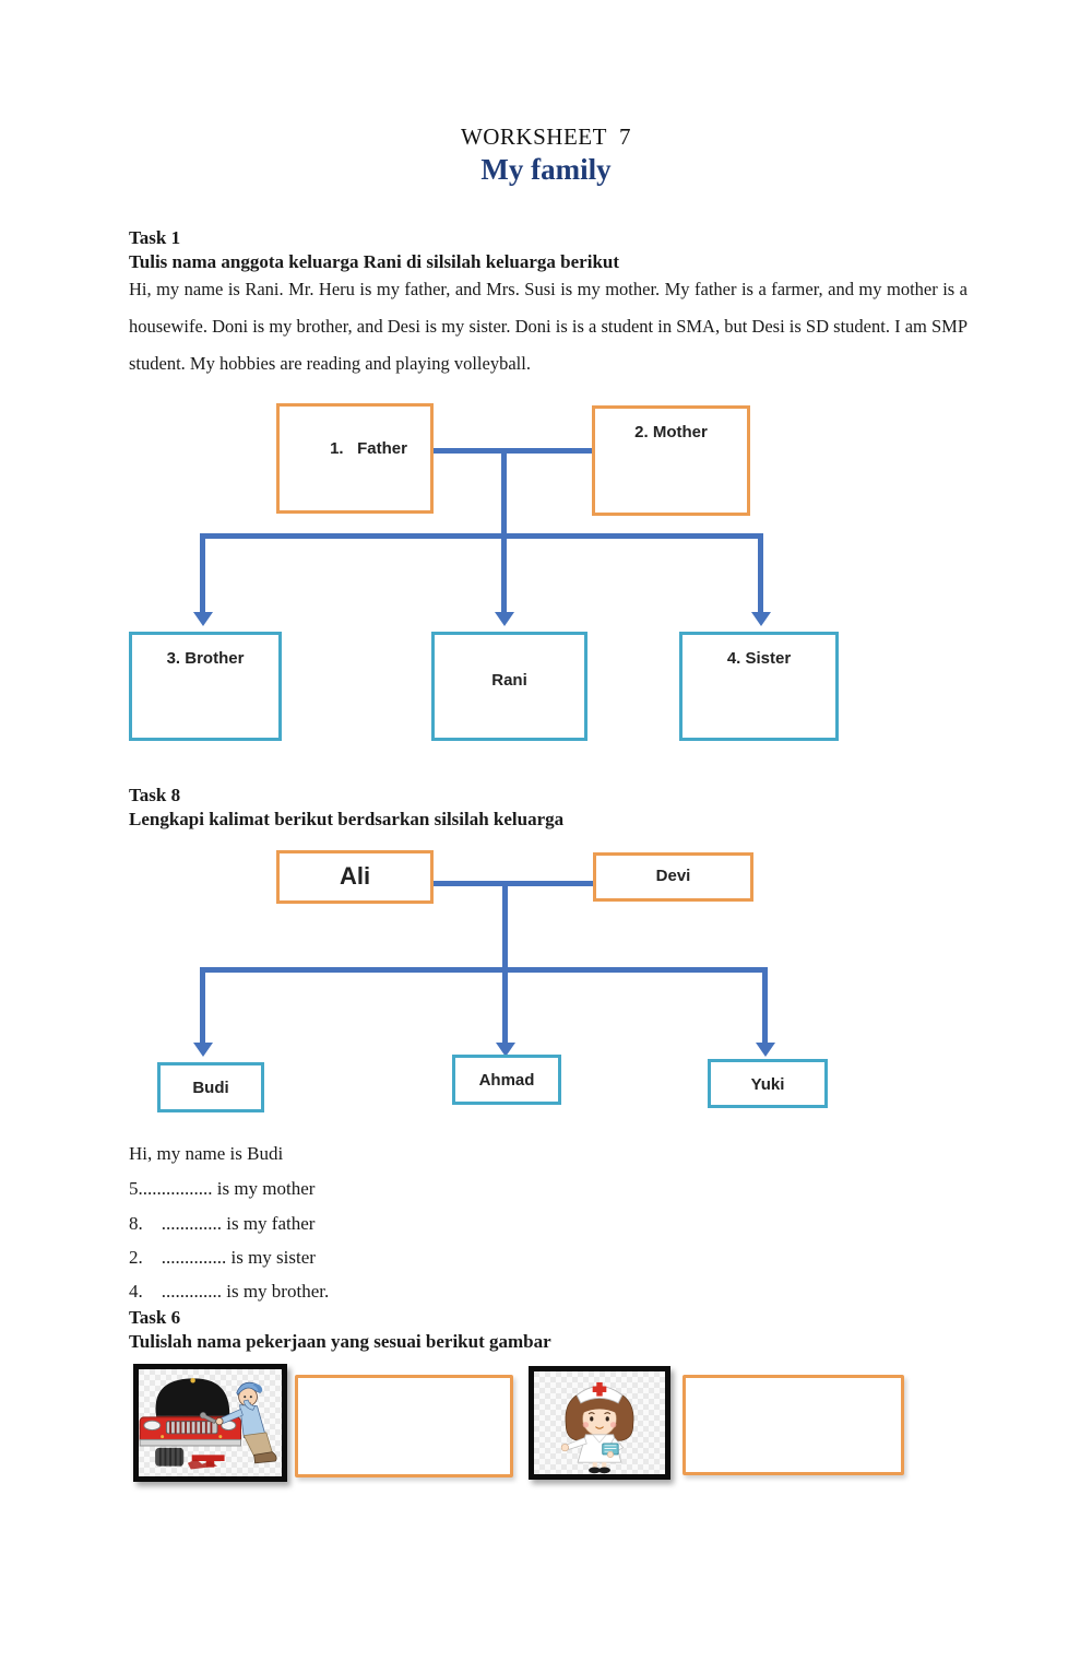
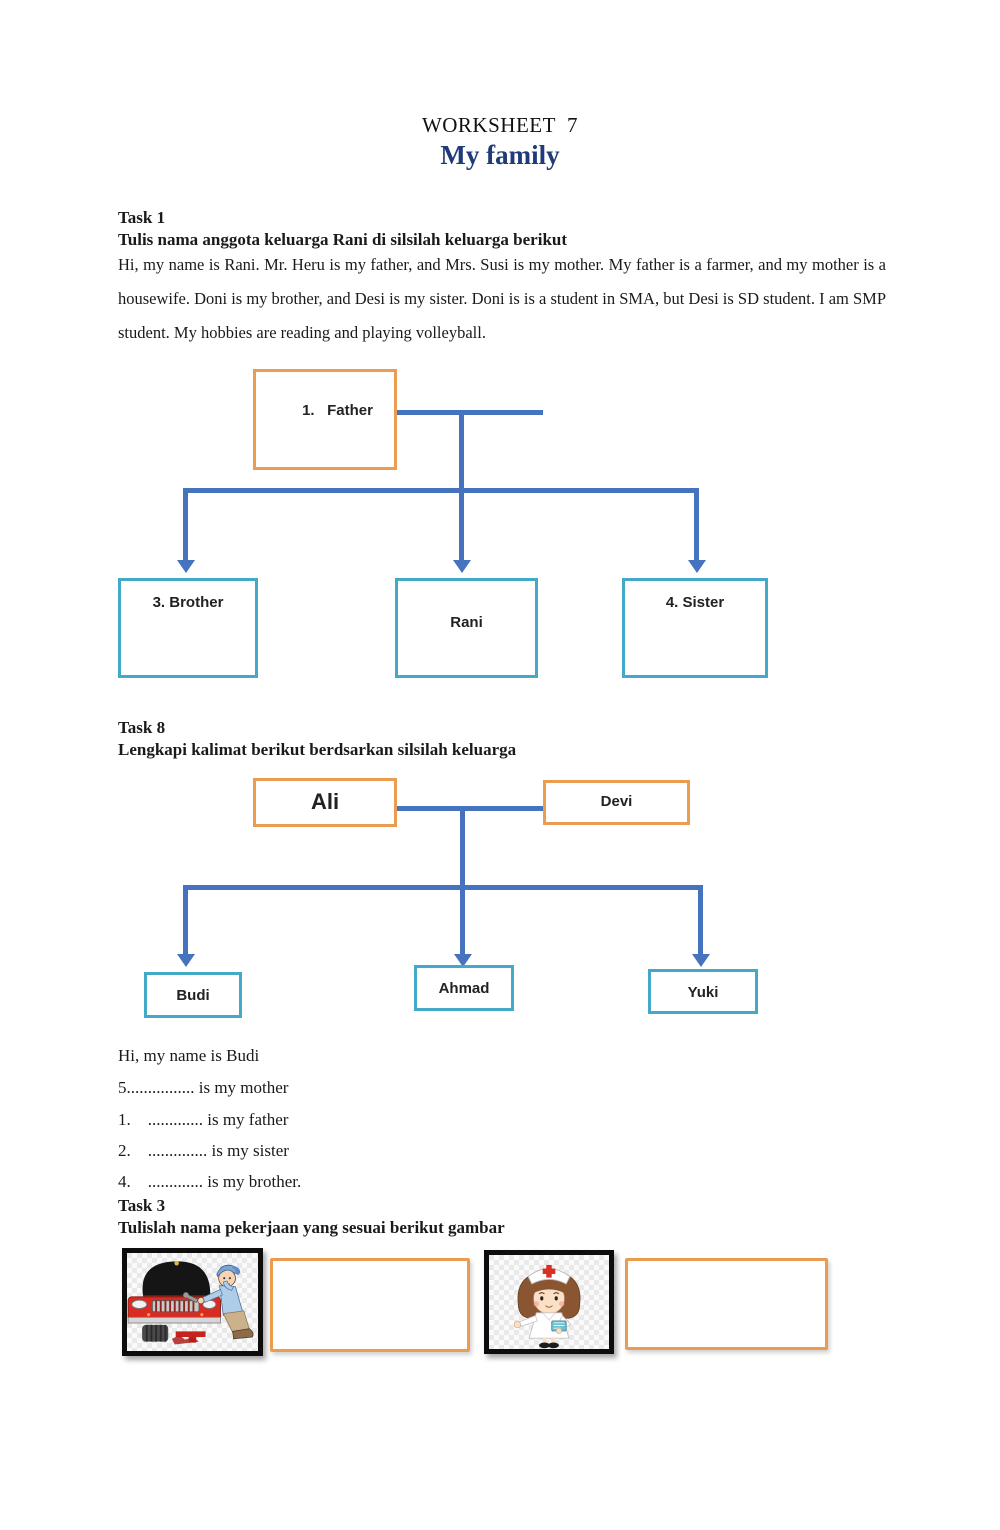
  WORKSHEET 7
  My family
  Task 1
  Tulis nama anggota keluarga Rani di silsilah keluarga berikut
  Hi, my name is Rani. Mr. Heru is my father, and Mrs. Susi is my mother. My father is a farmer, and my mother is a housewife. Doni is my brother, and Desi is my sister. Doni is is a student in SMA, but Desi is SD student. I am SMP student. My hobbies are reading and playing volleyball.
  1. Father
- 2. Mother
  3. Brother
  Rani
  4. Sister
  Task 8
  Lengkapi kalimat berikut berdsarkan silsilah keluarga
  Ali
  Devi
  Budi
  Ahmad
  Yuki
  Hi, my name is Budi
  5................ is my mother
- 8. ............. is my father
+ 1. ............. is my father
  2. .............. is my sister
  4. ............. is my brother.
- Task 6
+ Task 3
  Tulislah nama pekerjaan yang sesuai berikut gambar
